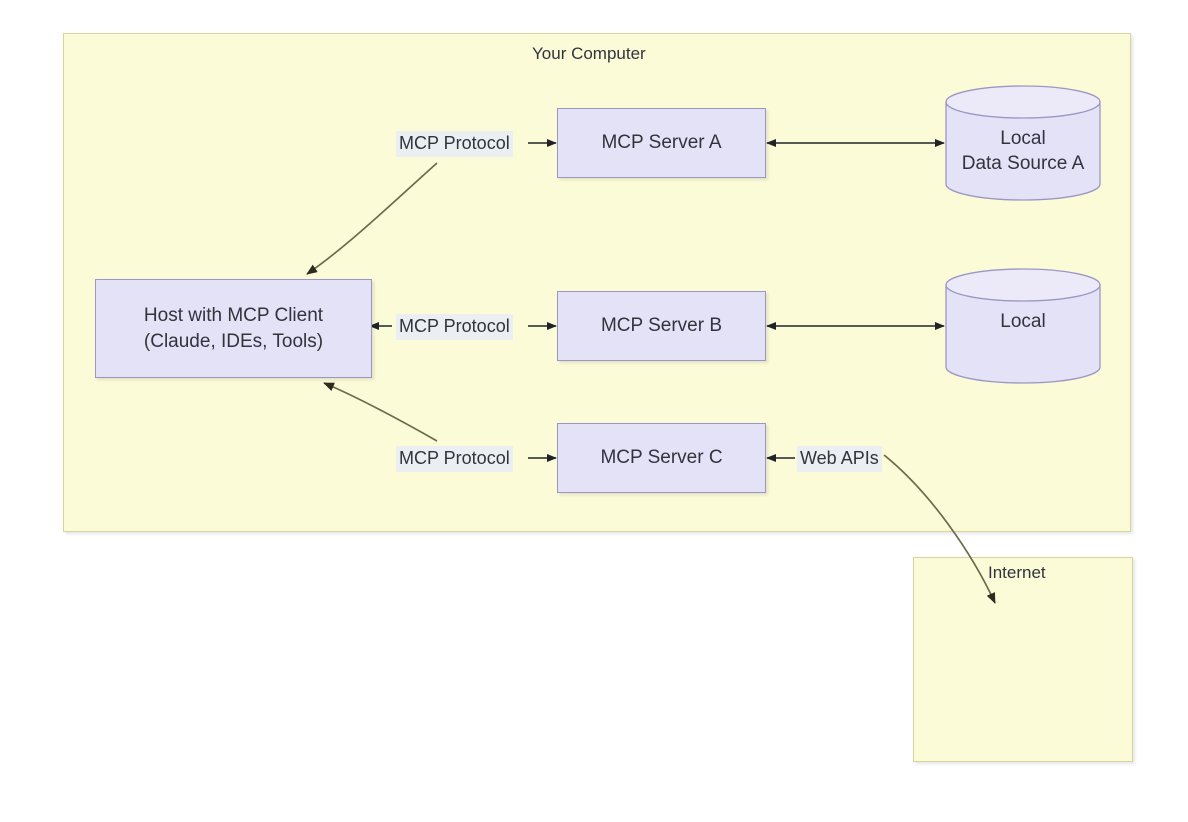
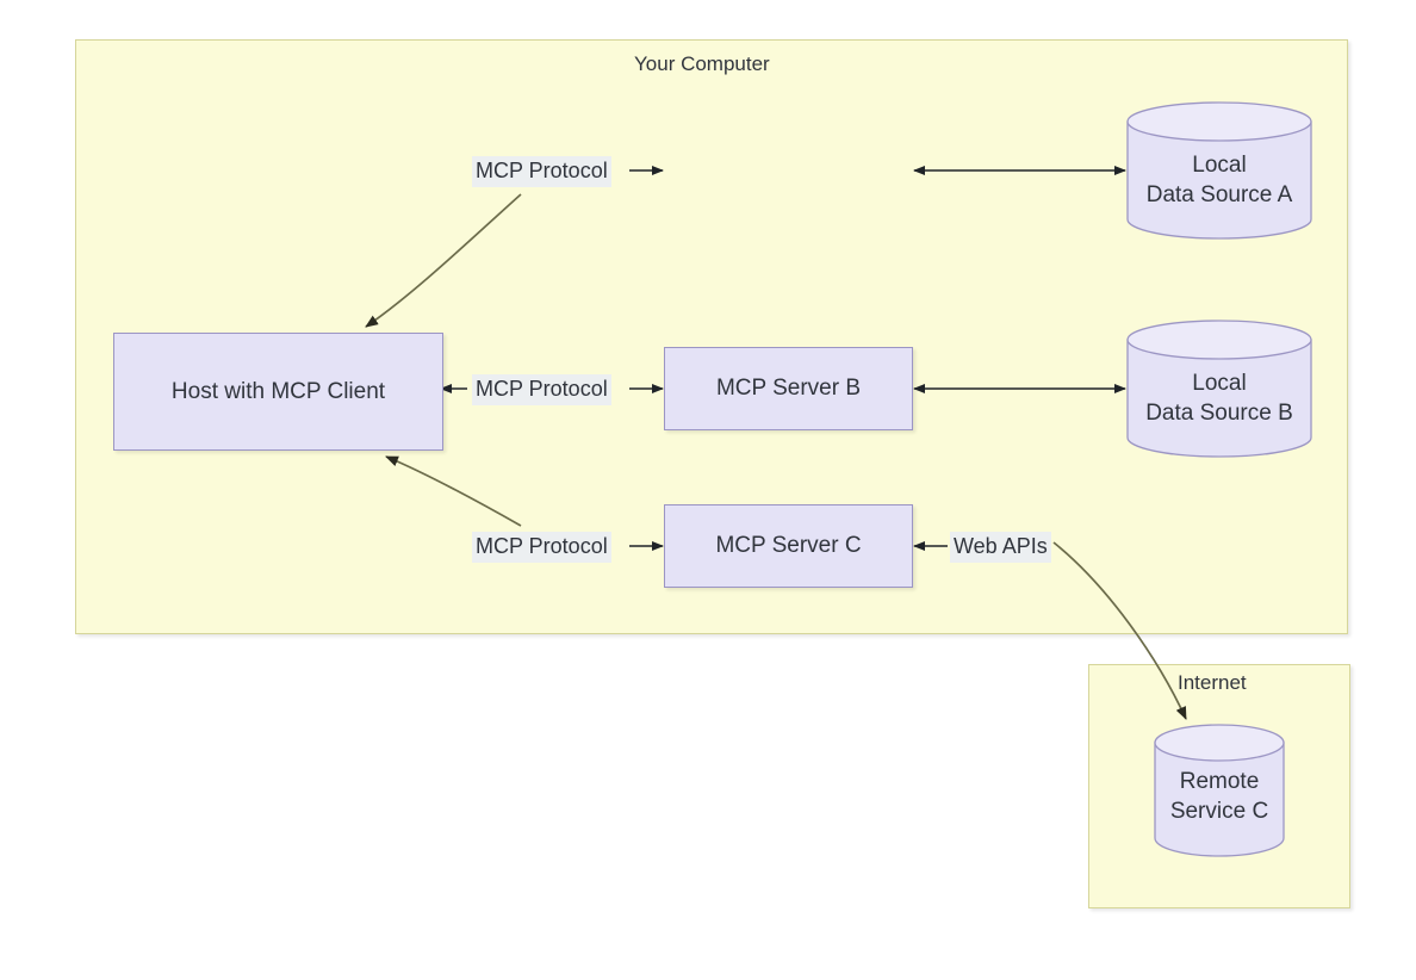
  Your Computer
  Internet
  Host with MCP Client
- (Claude, IDEs, Tools)
- MCP Server A
  MCP Server B
  MCP Server C
  Local
  Data Source A
  Local
+ Data Source B
+ Remote
+ Service C
  MCP Protocol
  MCP Protocol
  MCP Protocol
  Web APIs
